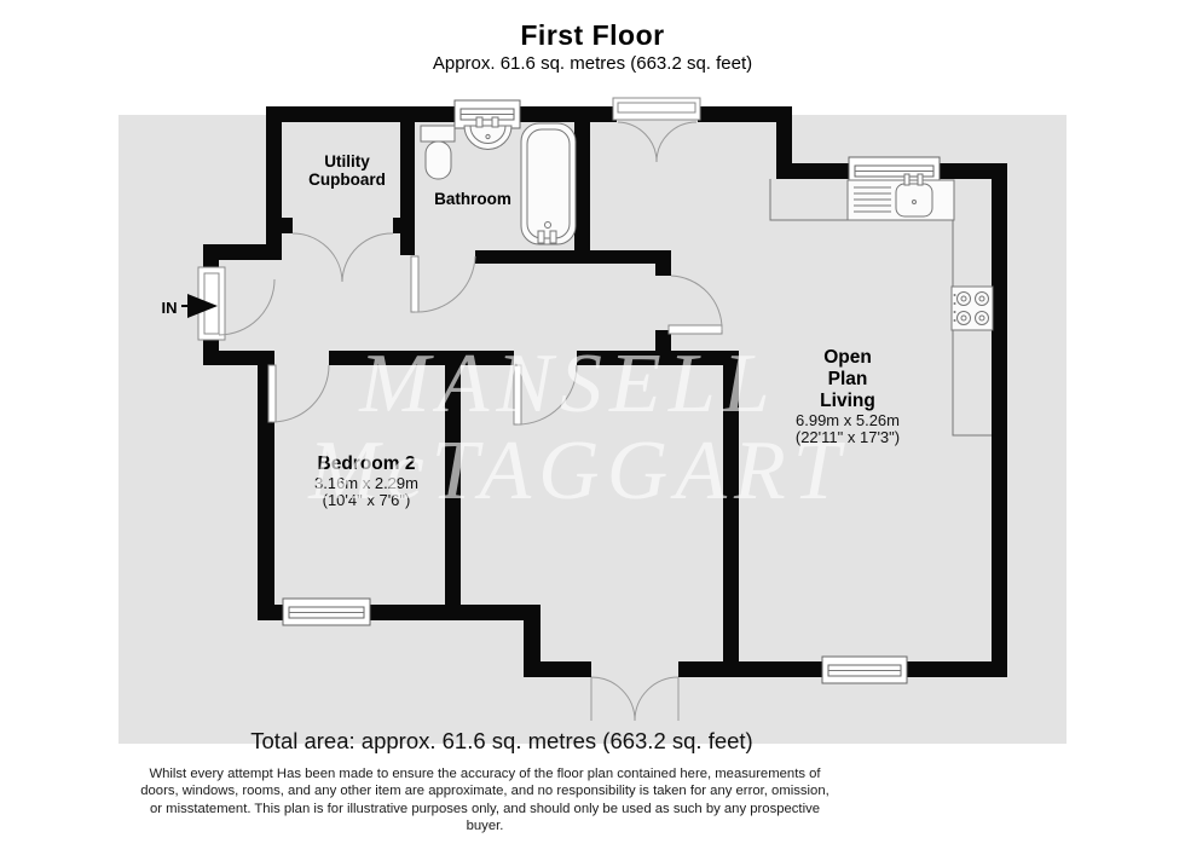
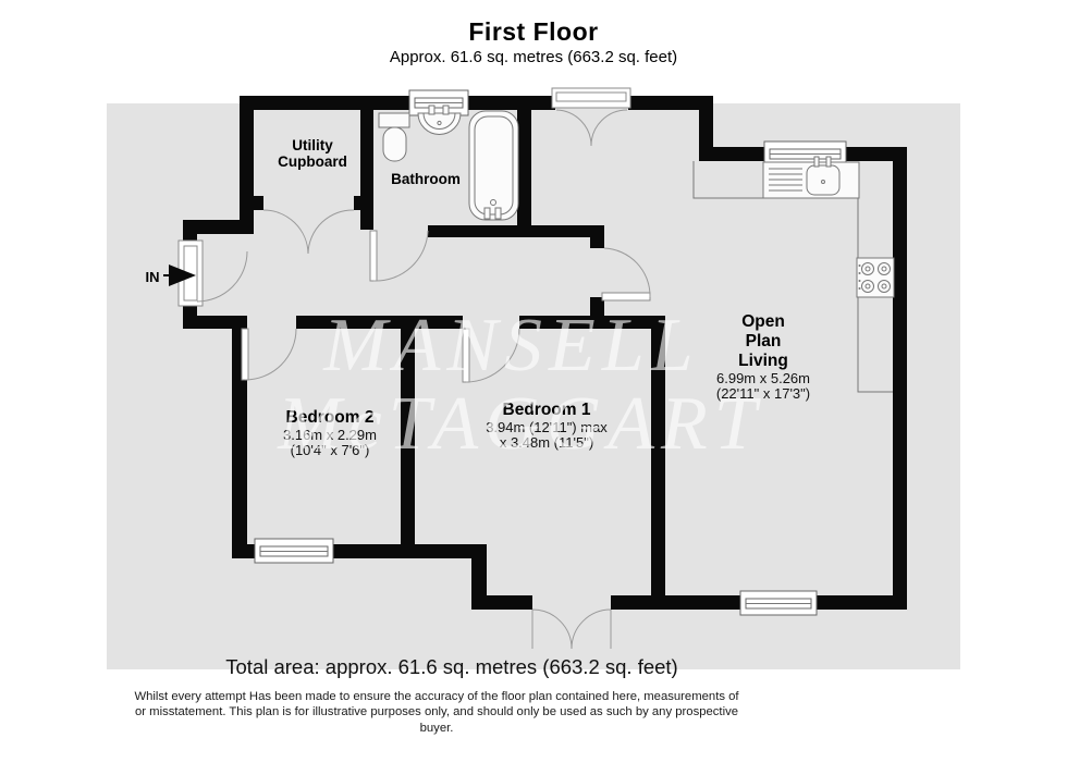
  First Floor
  Approx. 61.6 sq. metres (663.2 sq. feet)
  IN
  Utility
  Cupboard
  Bathroom
  Bedroom 2
  3.16m x 2.29m
  (10'4" x 7'6")
+ Bedroom 1
+ 3.94m (12'11") max
+ x 3.48m (11'5")
  Open
  Plan
  Living
  6.99m x 5.26m
  (22'11" x 17'3")
  MANSELL
  McTAGGART
  Total area: approx. 61.6 sq. metres (663.2 sq. feet)
  Whilst every attempt Has been made to ensure the accuracy of the floor plan contained here, measurements of
- doors, windows, rooms, and any other item are approximate, and no responsibility is taken for any error, omission,
  or misstatement. This plan is for illustrative purposes only, and should only be used as such by any prospective
  buyer.
